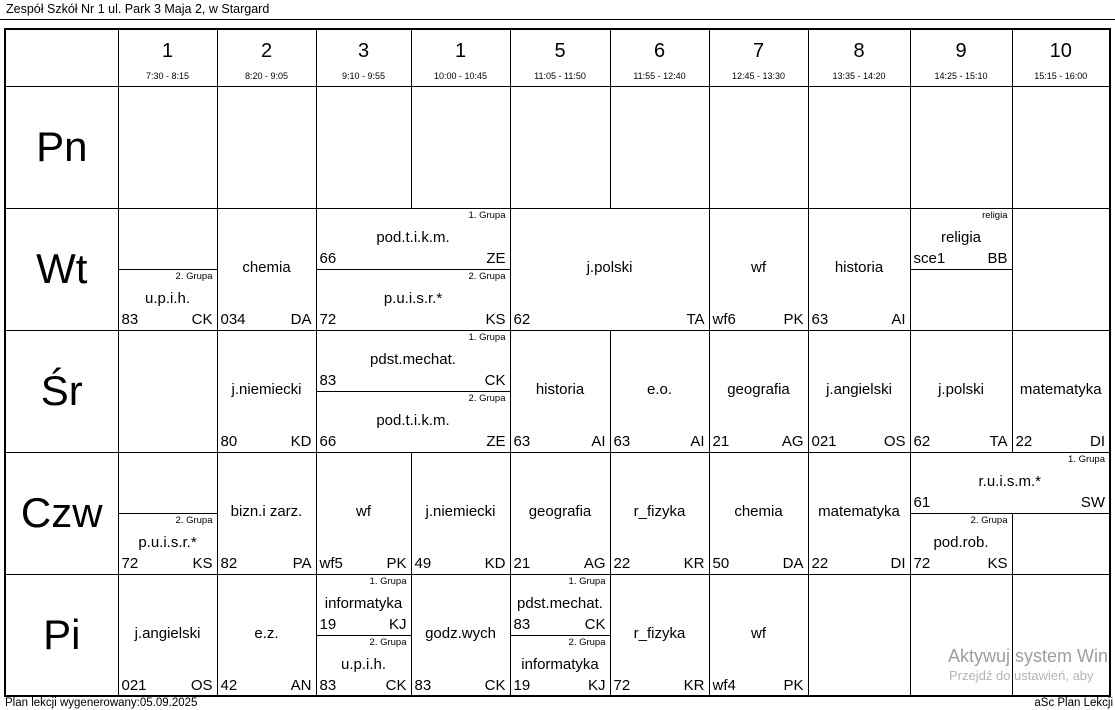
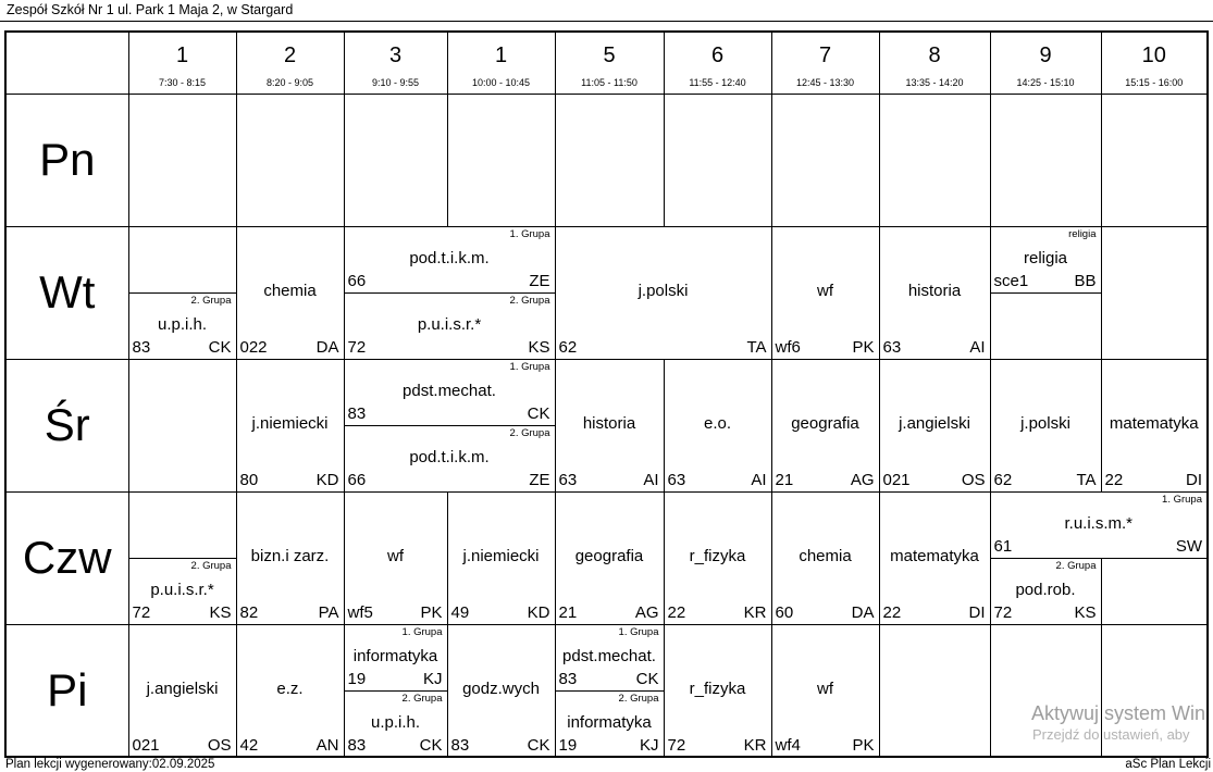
- Zespół Szkół Nr 1 ul. Park 3 Maja 2, w Stargard
+ Zespół Szkół Nr 1 ul. Park 1 Maja 2, w Stargard
  	17:30 - 8:15	28:20 - 9:05	39:10 - 9:55	110:00 - 10:45	511:05 - 11:50	611:55 - 12:40	712:45 - 13:30	813:35 - 14:20	914:25 - 15:10	1015:15 - 16:00
  Pn
- Wt		chemia 034 DA	1. Grupa pod.t.i.k.m. 66 ZE	j.polski 62 TA	wf wf6 PK	historia 63 AI	religia religia sce1 BB
+ Wt		chemia 022 DA	1. Grupa pod.t.i.k.m. 66 ZE	j.polski 62 TA	wf wf6 PK	historia 63 AI	religia religia sce1 BB
  2. Grupa u.p.i.h. 83 CK	2. Grupa p.u.i.s.r.* 72 KS
  Śr		j.niemiecki 80 KD	1. Grupa pdst.mechat. 83 CK	historia 63 AI	e.o. 63 AI	geografia 21 AG	j.angielski 021 OS	j.polski 62 TA	matematyka 22 DI
  2. Grupa pod.t.i.k.m. 66 ZE
- Czw		bizn.i zarz. 82 PA	wf wf5 PK	j.niemiecki 49 KD	geografia 21 AG	r_fizyka 22 KR	chemia 50 DA	matematyka 22 DI	1. Grupa r.u.i.s.m.* 61 SW
+ Czw		bizn.i zarz. 82 PA	wf wf5 PK	j.niemiecki 49 KD	geografia 21 AG	r_fizyka 22 KR	chemia 60 DA	matematyka 22 DI	1. Grupa r.u.i.s.m.* 61 SW
  2. Grupa p.u.i.s.r.* 72 KS	2. Grupa pod.rob. 72 KS
  Pi	j.angielski 021 OS	e.z. 42 AN	1. Grupa informatyka 19 KJ	godz.wych 83 CK	1. Grupa pdst.mechat. 83 CK	r_fizyka 72 KR	wf wf4 PK
  2. Grupa u.p.i.h. 83 CK	2. Grupa informatyka 19 KJ
- Plan lekcji wygenerowany:05.09.2025
+ Plan lekcji wygenerowany:02.09.2025
  aSc Plan Lekcji
  Aktywuj system Win
  Przejdź do ustawień, aby
